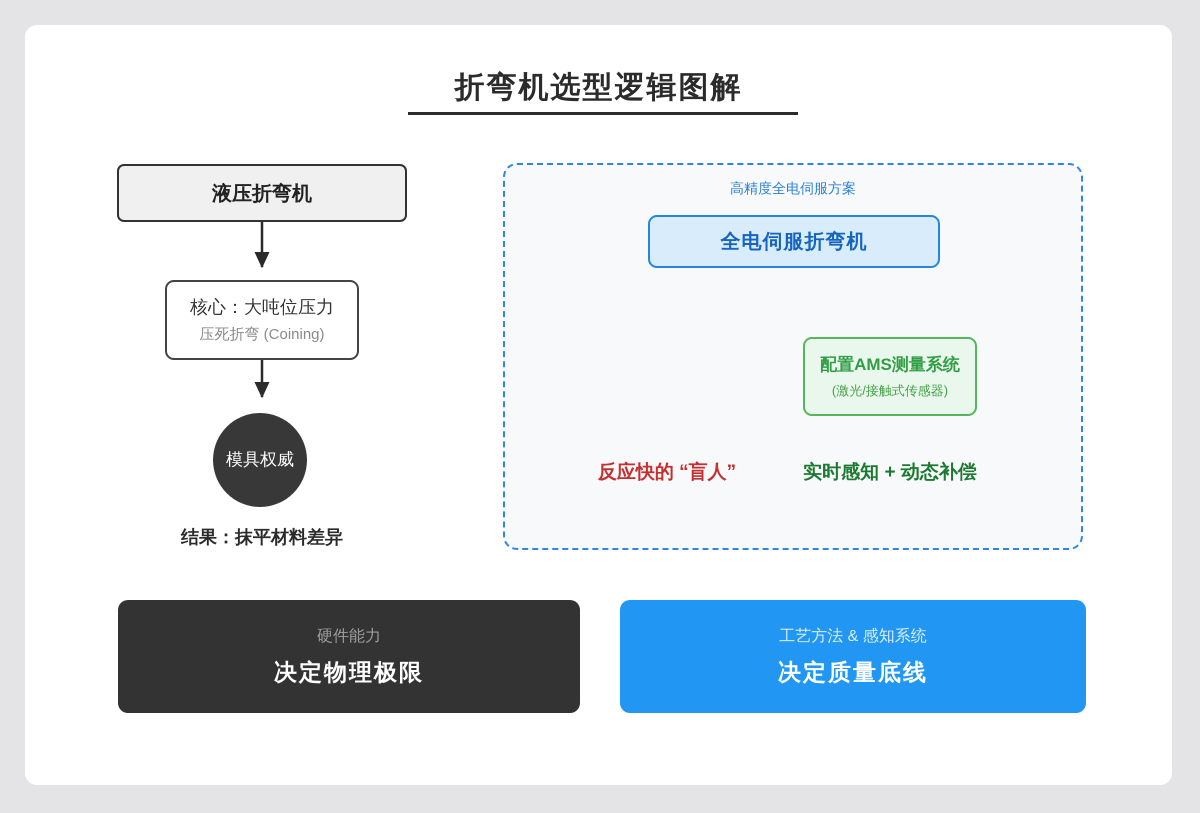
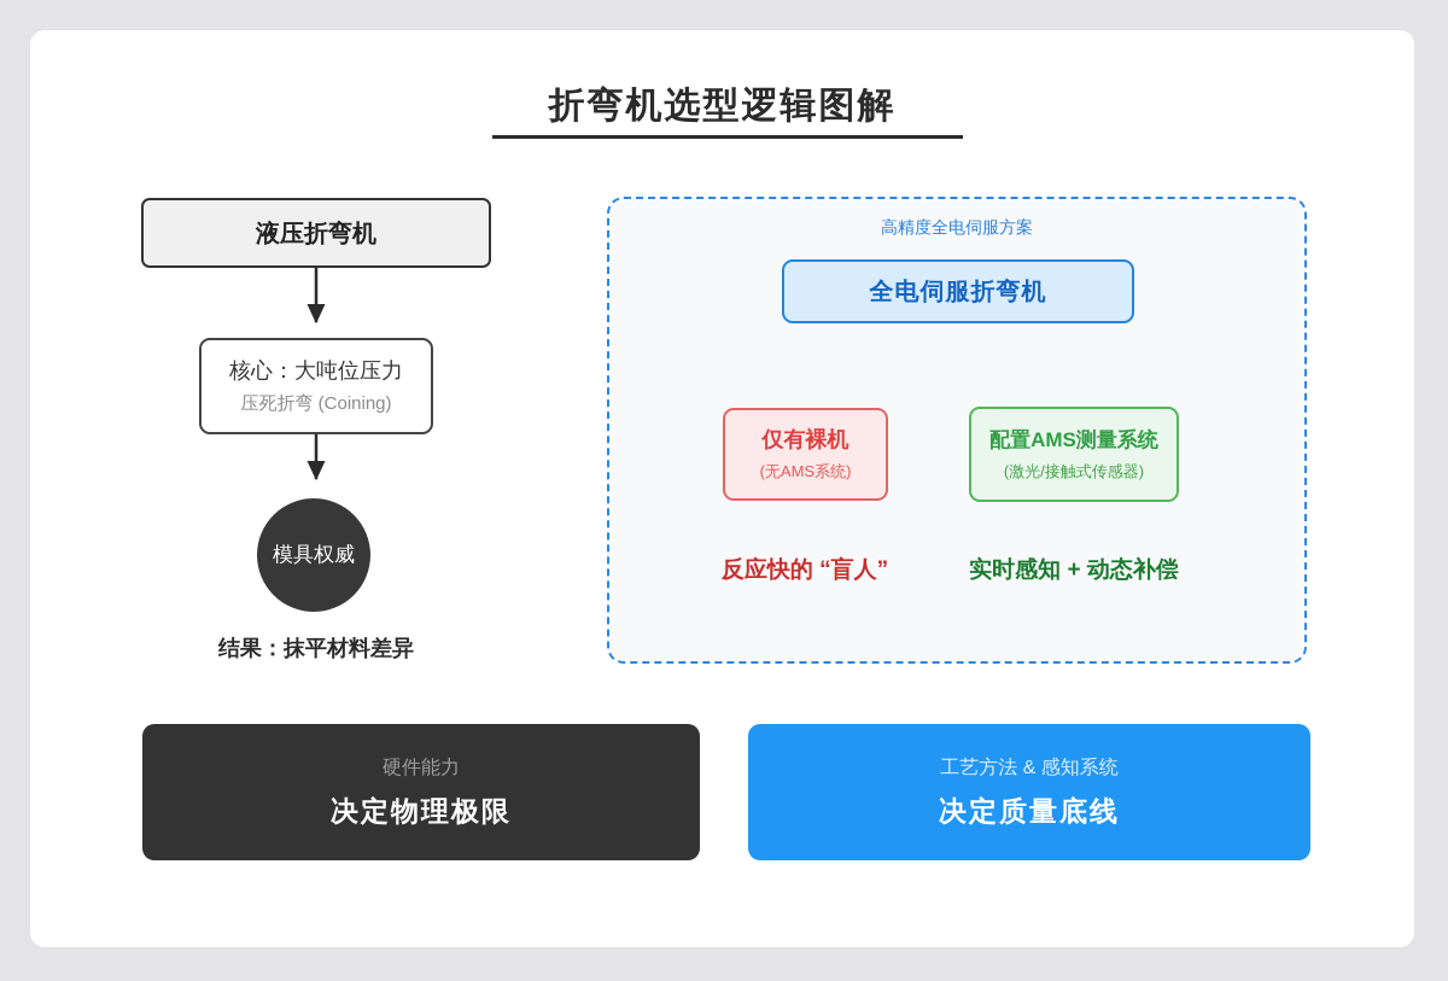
  折弯机选型逻辑图解
  液压折弯机
  核心：大吨位压力
  压死折弯 (Coining)
  模具权威
  结果：抹平材料差异
  高精度全电伺服方案
  全电伺服折弯机
+ 仅有裸机
+ (无AMS系统)
  配置AMS测量系统
  (激光/接触式传感器)
  反应快的 “盲人”
  实时感知 + 动态补偿
  硬件能力
  决定物理极限
  工艺方法 & 感知系统
  决定质量底线
